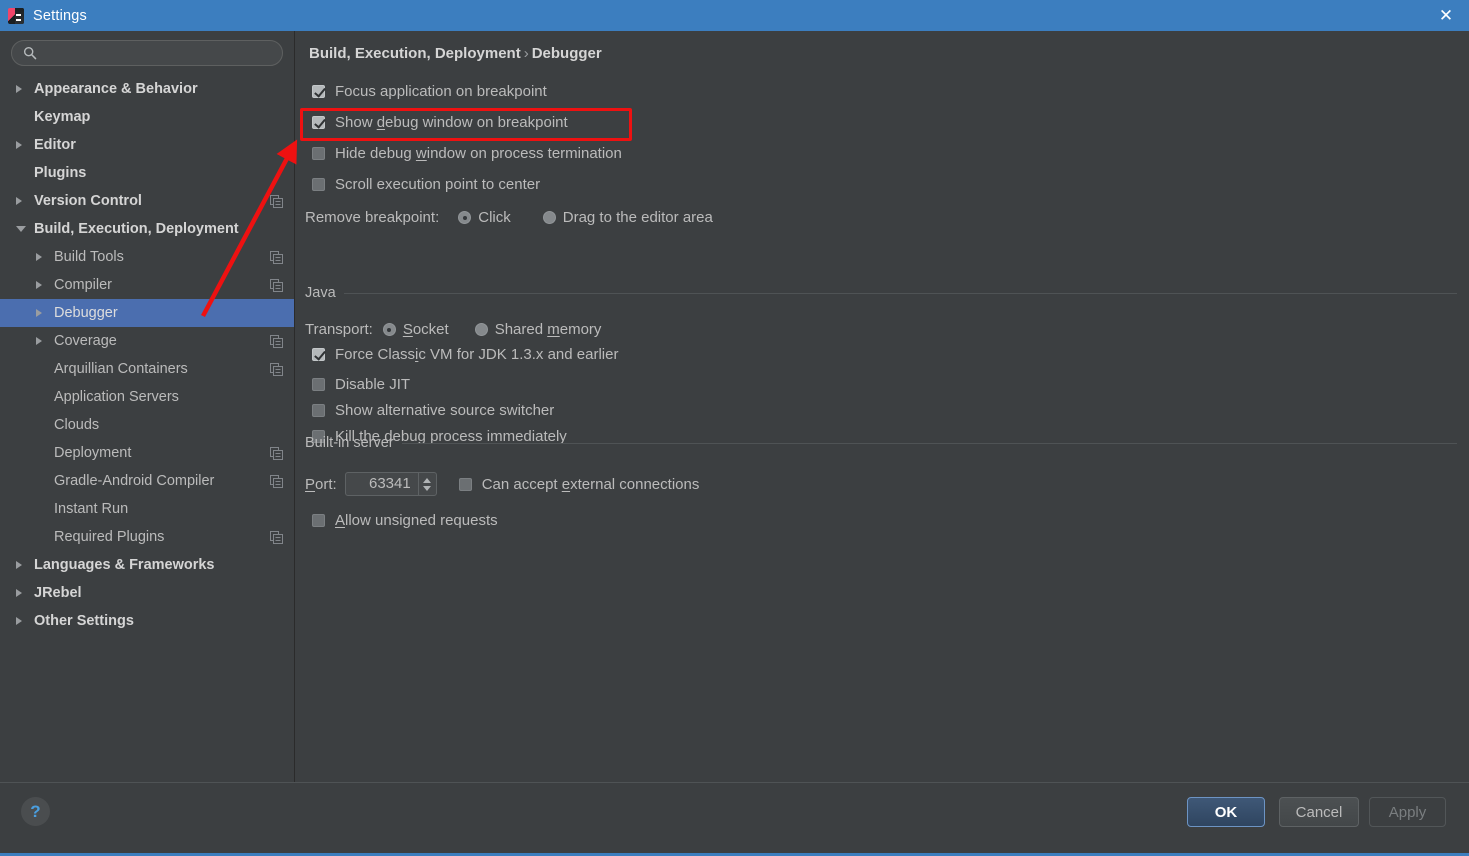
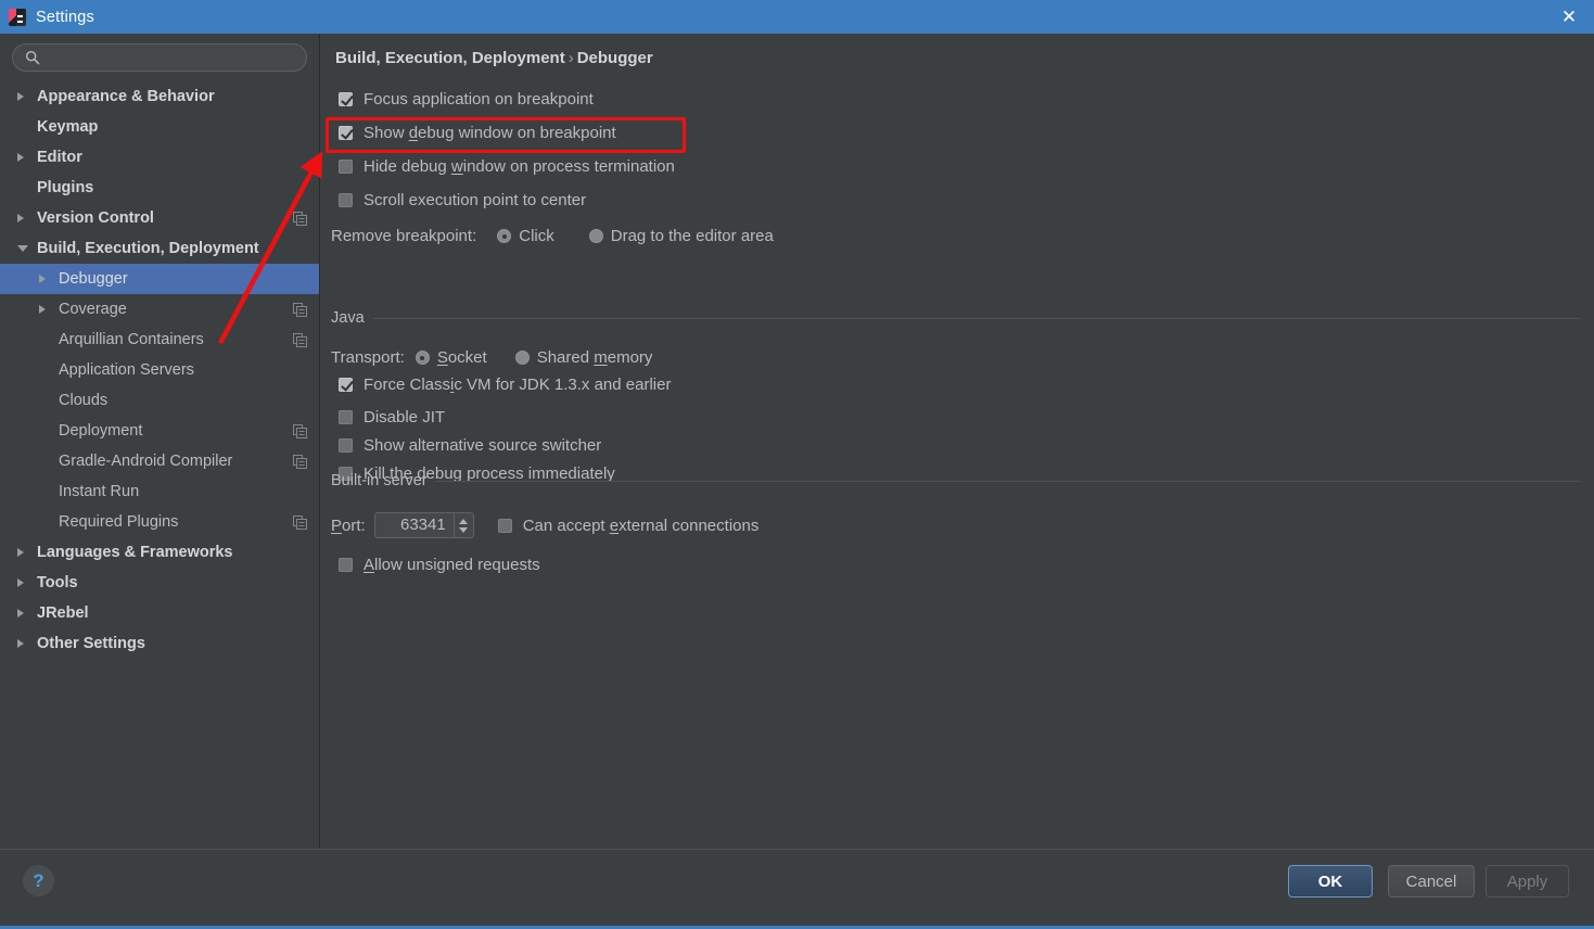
  Settings
  ✕
  Appearance & Behavior
  Keymap
  Editor
  Plugins
  Version Control
  Build, Execution, Deployment
- Build Tools
- Compiler
  Debugger
  Coverage
  Arquillian Containers
  Application Servers
  Clouds
  Deployment
  Gradle-Android Compiler
  Instant Run
  Required Plugins
  Languages & Frameworks
+ Tools
  JRebel
  Other Settings
  Build, Execution, Deployment › Debugger
  Focus application on breakpoint
  Show debug window on breakpoint
  Hide debug window on process termination
  Scroll execution point to center
  Remove breakpoint:
  Click
  Drag to the editor area
  Java
  Transport:
  Socket
  Shared memory
  Force Classic VM for JDK 1.3.x and earlier
  Disable JIT
  Show alternative source switcher
  Kill the debug process immediately
  Built-in server
  Port:
  63341
  Can accept external connections
  Allow unsigned requests
  ?
  OK
  Cancel
  Apply
